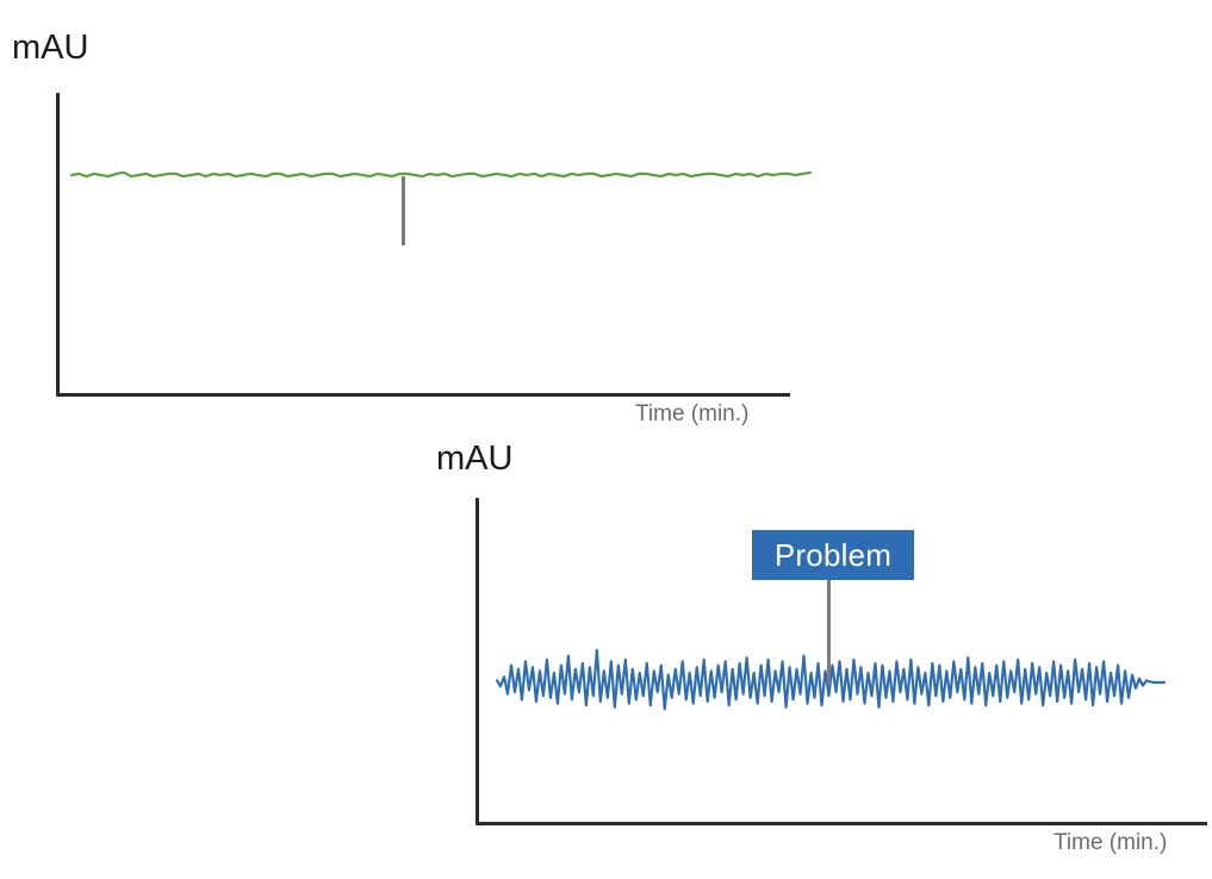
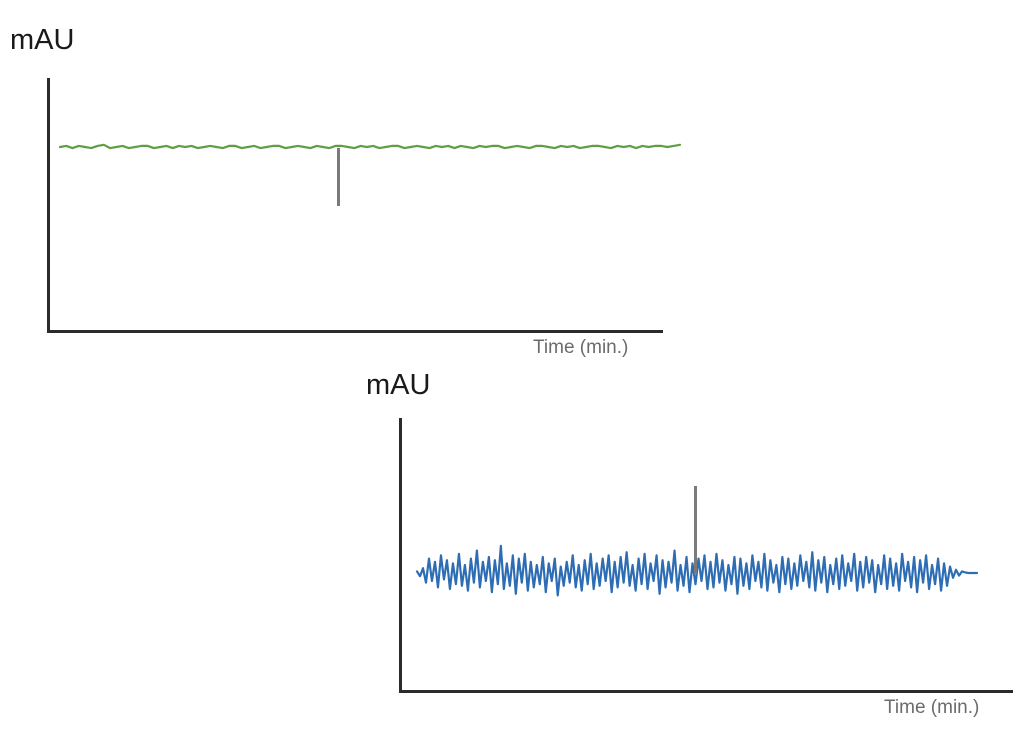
  mAU
  Time (min.)
  mAU
- Problem
  Time (min.)
